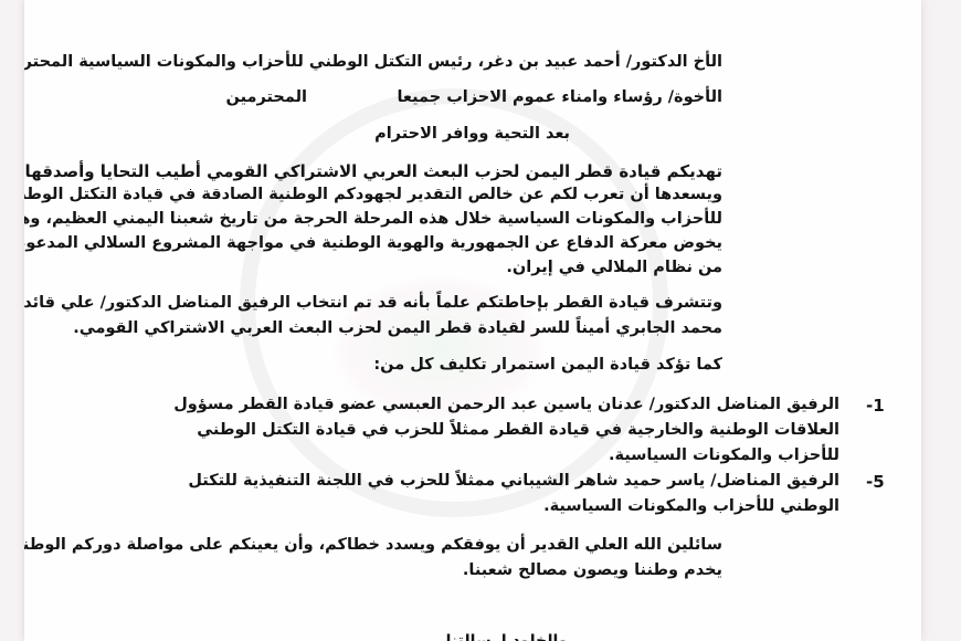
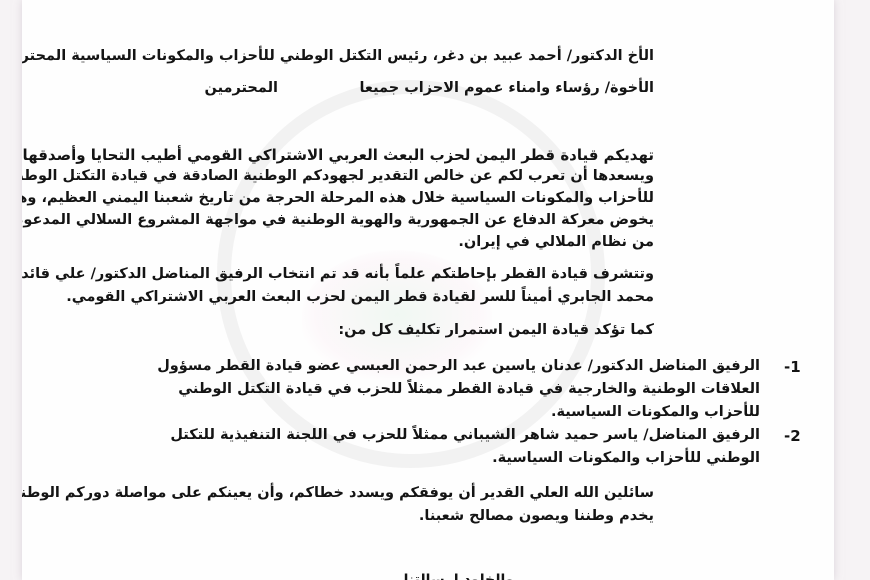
  الأخ الدكتور/ أحمد عبيد بن دغر، رئيس التكتل الوطني للأحزاب والمكونات السياسية المحتر
  الأخوة/ رؤساء وامناء عموم الاحزاب جميعا
  المحترمين
- بعد التحية ووافر الاحترام
  تهديكم قيادة قطر اليمن لحزب البعث العربي الاشتراكي القومي أطيب التحايا وأصدقها
  ويسعدها أن تعرب لكم عن خالص التقدير لجهودكم الوطنية الصادقة في قيادة التكتل الوطن
  للأحزاب والمكونات السياسية خلال هذه المرحلة الحرجة من تاريخ شعبنا اليمني العظيم، وه
  يخوض معركة الدفاع عن الجمهورية والهوية الوطنية في مواجهة المشروع السلالي المدعو
  من نظام الملالي في إيران.
  وتتشرف قيادة القطر بإحاطتكم علماً بأنه قد تم انتخاب الرفيق المناضل الدكتور/ علي قائد
  محمد الجابري أميناً للسر لقيادة قطر اليمن لحزب البعث العربي الاشتراكي القومي.
  كما تؤكد قيادة اليمن استمرار تكليف كل من:
  -1
  الرفيق المناضل الدكتور/ عدنان ياسين عبد الرحمن العبسي عضو قيادة القطر مسؤول
  العلاقات الوطنية والخارجية في قيادة القطر ممثلاً للحزب في قيادة التكتل الوطني
  للأحزاب والمكونات السياسية.
- -5
+ -2
  الرفيق المناضل/ ياسر حميد شاهر الشيباني ممثلاً للحزب في اللجنة التنفيذية للتكتل
  الوطني للأحزاب والمكونات السياسية.
  سائلين الله العلي القدير أن يوفقكم ويسدد خطاكم، وأن يعينكم على مواصلة دوركم الوطن
  يخدم وطننا ويصون مصالح شعبنا.
